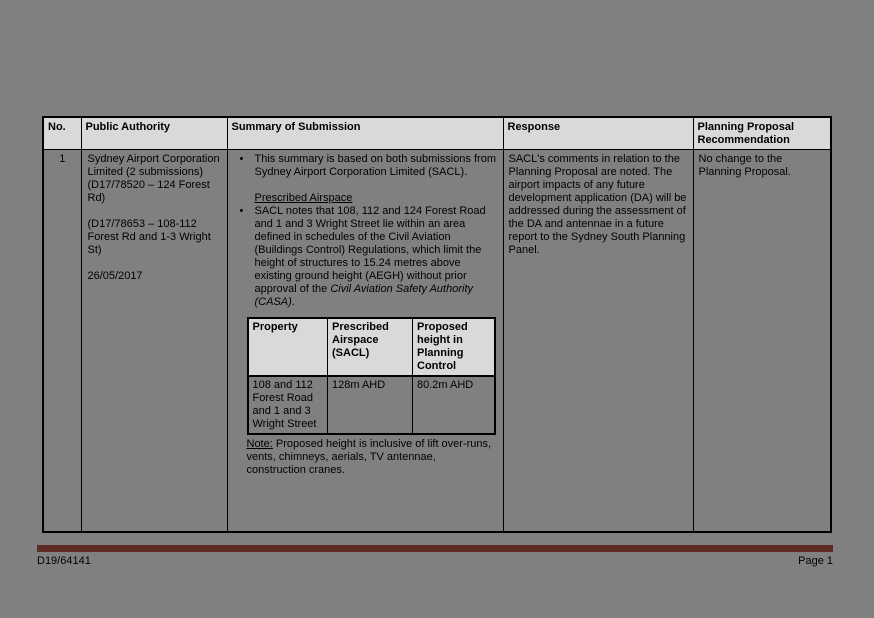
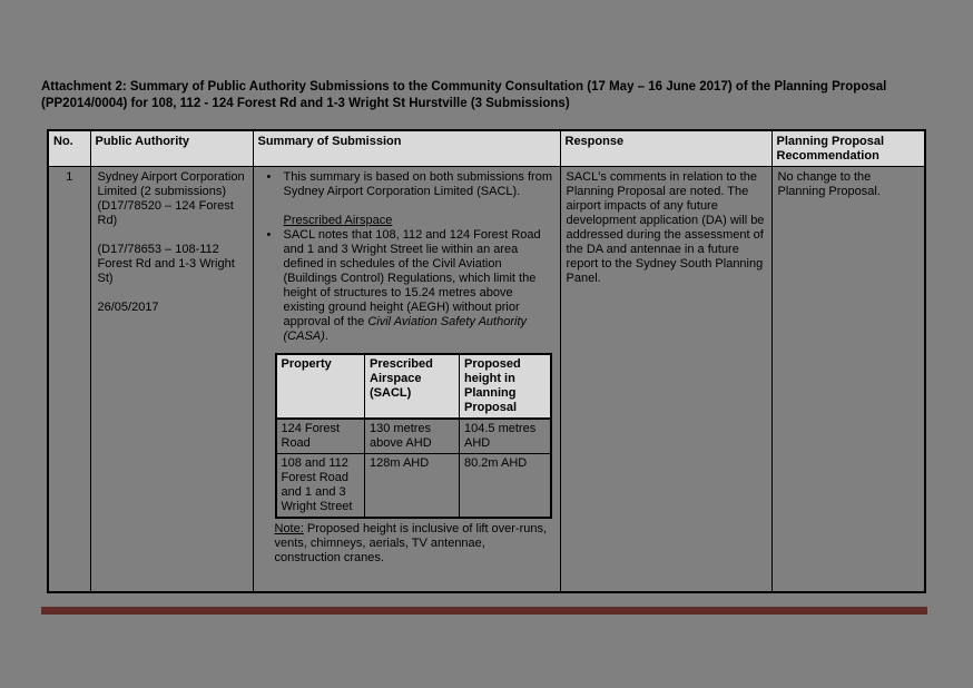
+ Attachment 2: Summary of Public Authority Submissions to the Community Consultation (17 May – 16 June 2017) of the Planning Proposal (PP2014/0004) for 108, 112 - 124 Forest Rd and 1-3 Wright St Hurstville (3 Submissions)
  No.	Public Authority	Summary of Submission	Response	Planning Proposal Recommendation
  1	Sydney Airport Corporation Limited (2 submissions) (D17/78520 – 124 Forest Rd) (D17/78653 – 108-112 Forest Rd and 1-3 Wright St) 26/05/2017	• This summary is based on both submissions from Sydney Airport Corporation Limited (SACL). Prescribed Airspace • SACL notes that 108, 112 and 124 Forest Road and 1 and 3 Wright Street lie within an area defined in schedules of the Civil Aviation (Buildings Control) Regulations, which limit the height of structures to 15.24 metres above existing ground height (AEGH) without prior approval of the Civil Aviation Safety Authority (CASA).
- Property	Prescribed Airspace (SACL)	Proposed height in Planning Control
+ Property	Prescribed Airspace (SACL)	Proposed height in Planning Proposal
+ 124 Forest Road	130 metres above AHD	104.5 metres AHD
  108 and 112 Forest Road and 1 and 3 Wright Street	128m AHD	80.2m AHD
  		Note: Proposed height is inclusive of lift over-runs, vents, chimneys, aerials, TV antennae, construction cranes.	SACL's comments in relation to the Planning Proposal are noted. The airport impacts of any future development application (DA) will be addressed during the assessment of the DA and antennae in a future report to the Sydney South Planning Panel.	No change to the Planning Proposal.
- D19/64141
- Page 1
